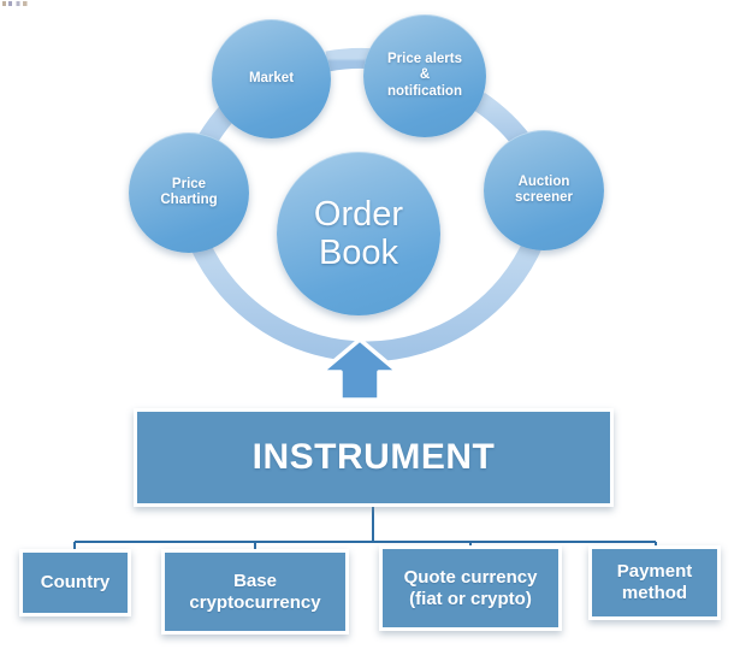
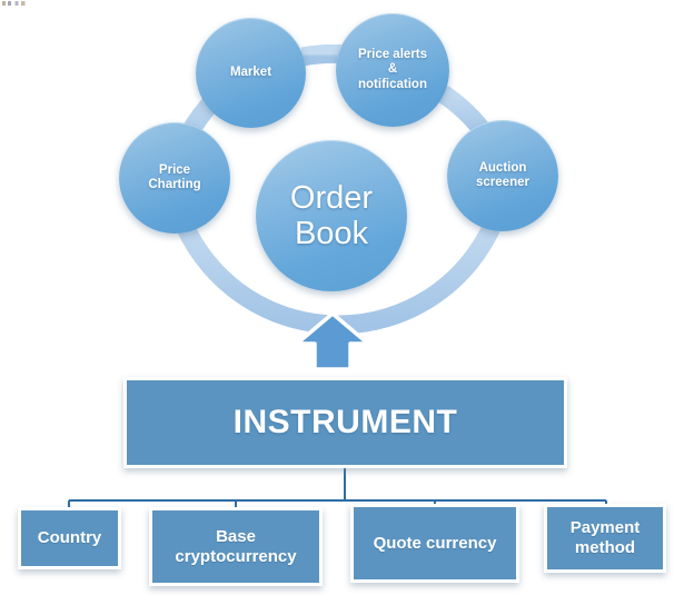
  Price
  Charting
  Market
  Price alerts
  &
  notification
  Auction
  screener
  Order
  Book
  INSTRUMENT
  Country
  Base
  cryptocurrency
  Quote currency
- (fiat or crypto)
  Payment
  method
